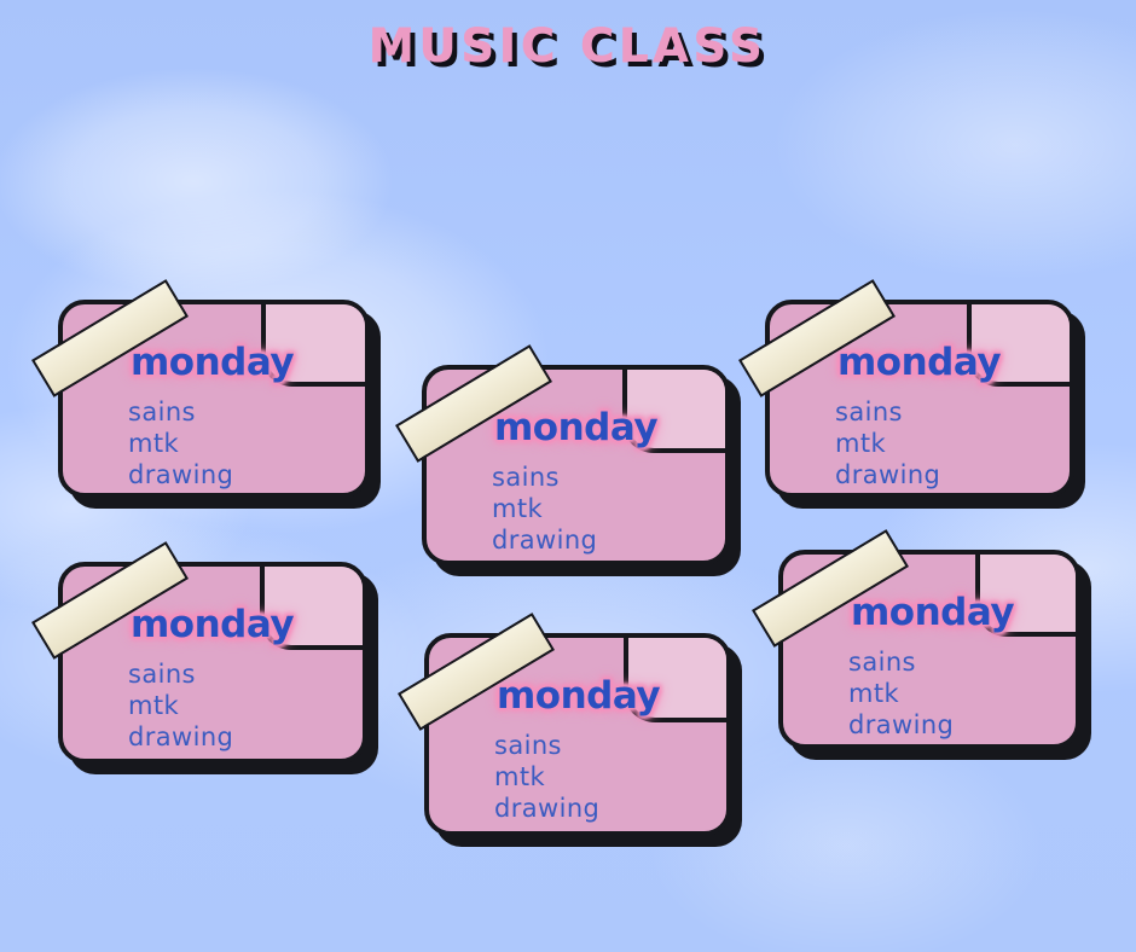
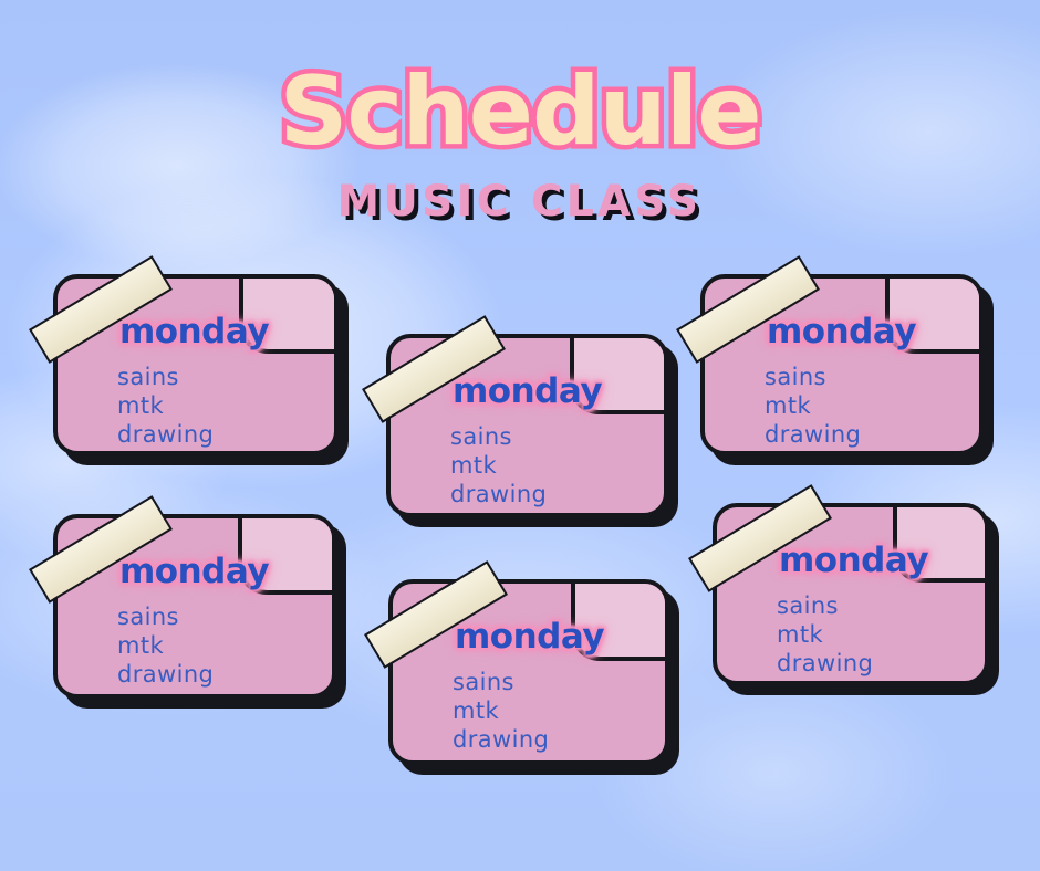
+ Schedule
  MUSIC CLASS
  monday
  sains
  mtk
  drawing
  monday
  sains
  mtk
  drawing
  monday
  sains
  mtk
  drawing
  monday
  sains
  mtk
  drawing
  monday
  sains
  mtk
  drawing
  monday
  sains
  mtk
  drawing
